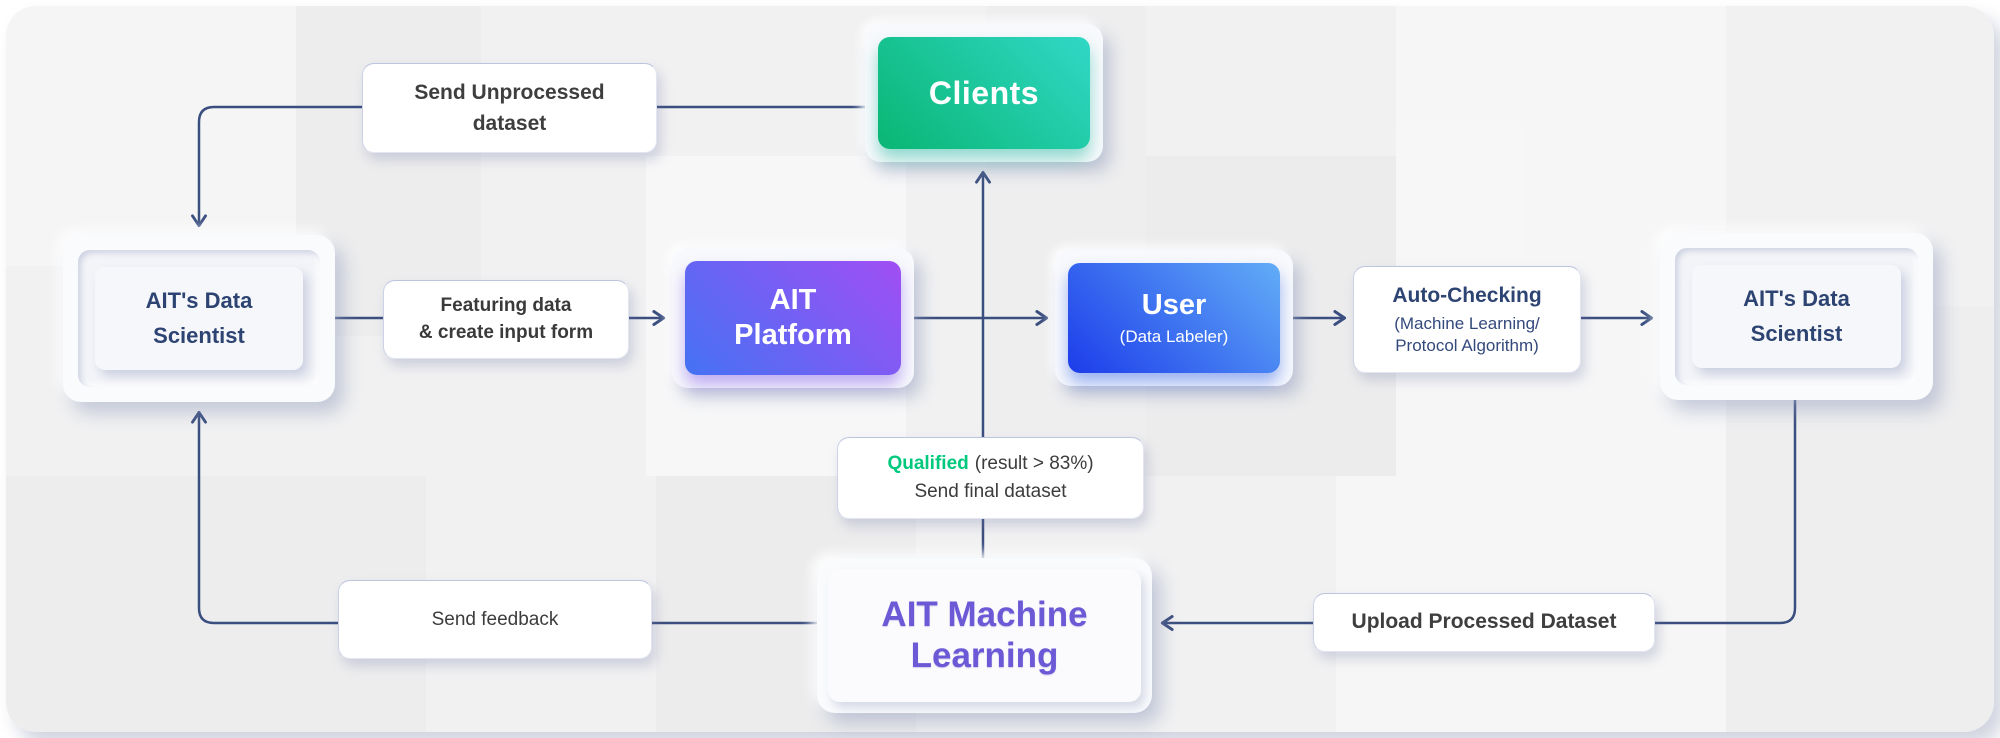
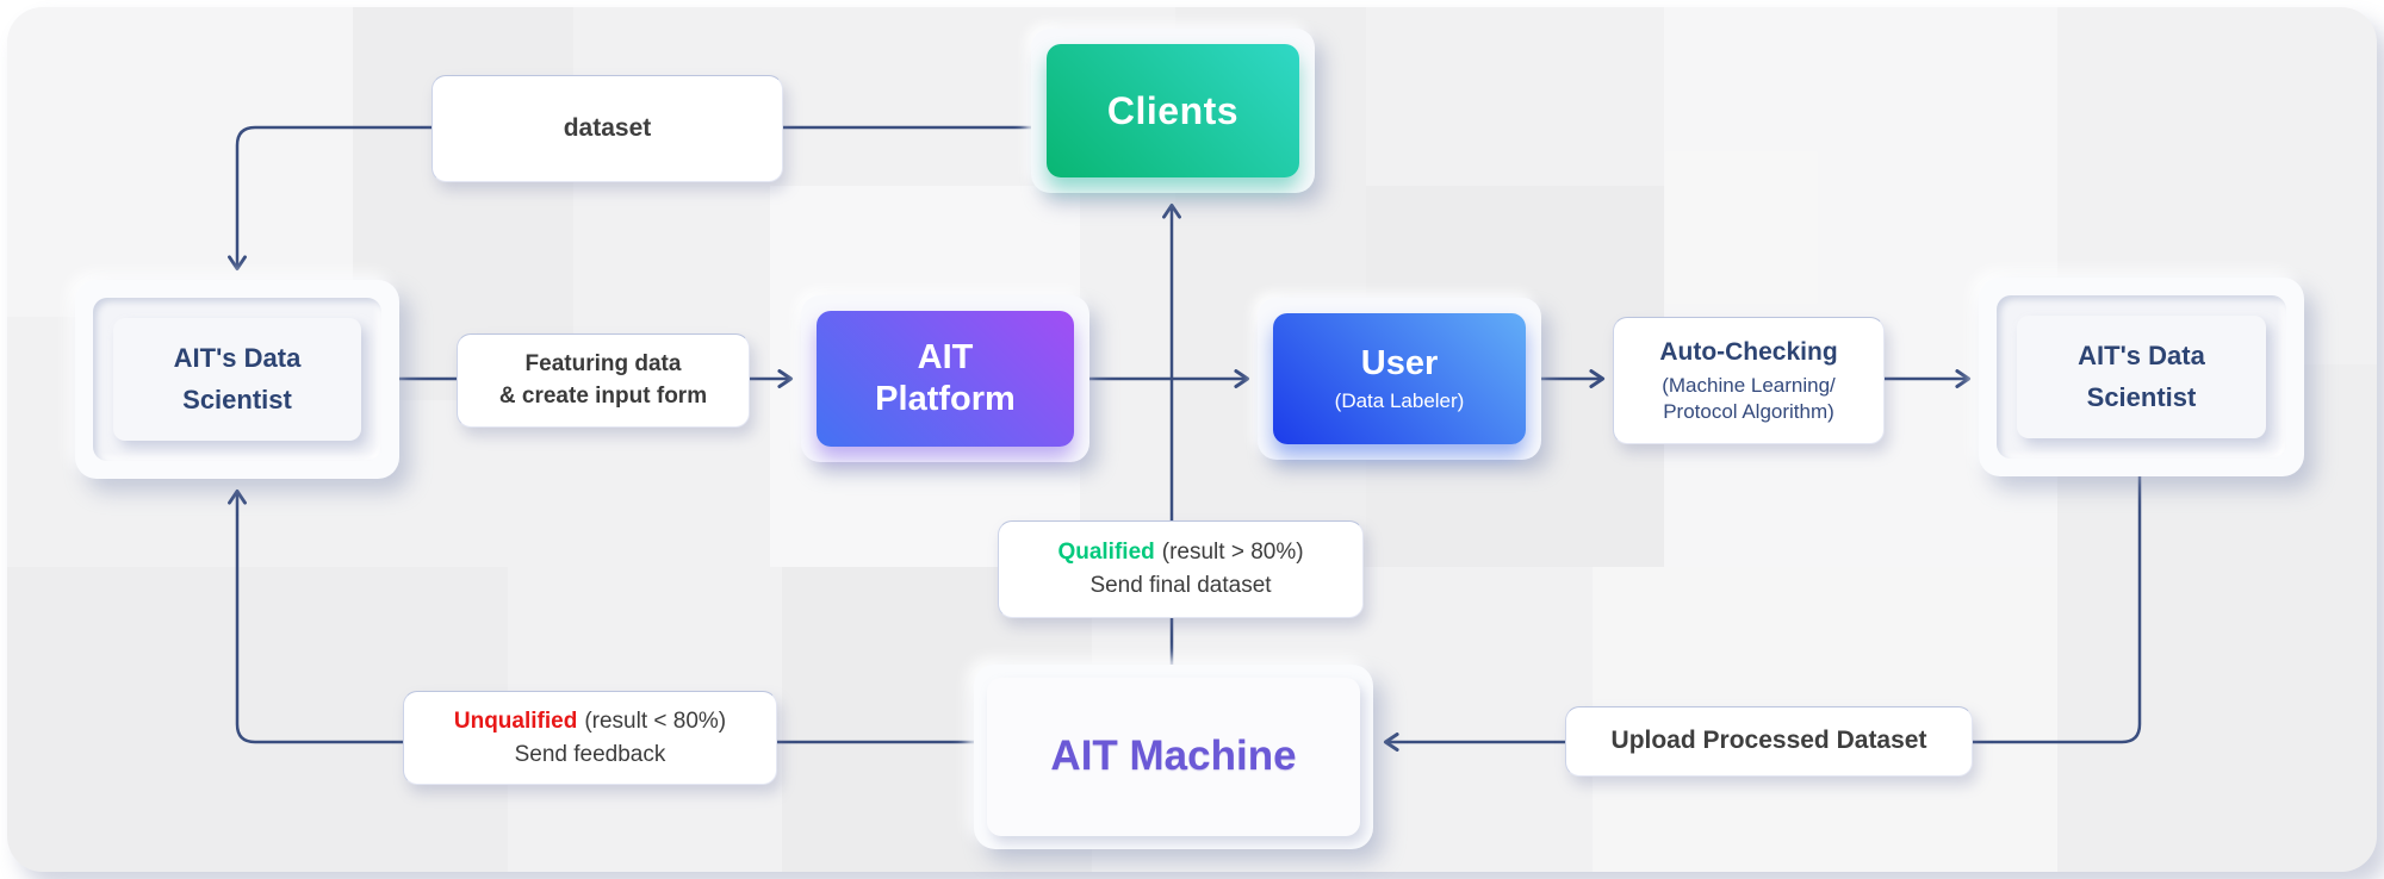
  Clients
  AIT
  Platform
  User
  (Data Labeler)
  AIT's Data
  Scientist
  AIT's Data
  Scientist
  AIT Machine
- Learning
- Send Unprocessed
  dataset
  Featuring data
  & create input form
  Auto-Checking
  (Machine Learning/
  Protocol Algorithm)
- Qualified (result > 83%)
+ Qualified (result > 80%)
  Send final dataset
+ Unqualified (result < 80%)
  Send feedback
  Upload Processed Dataset
